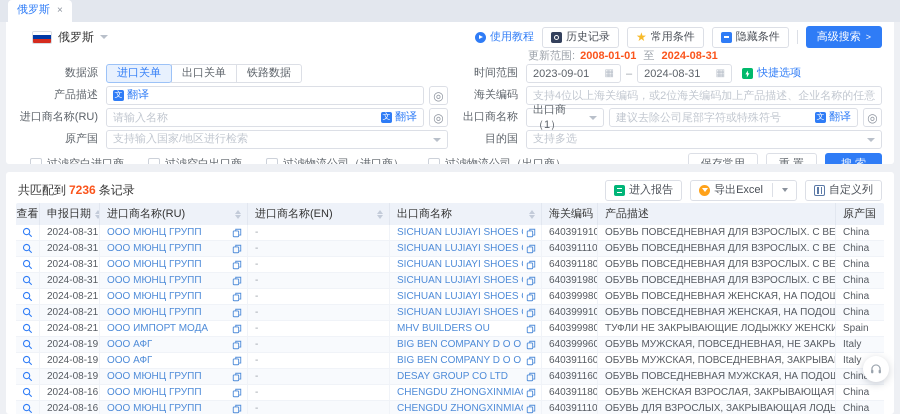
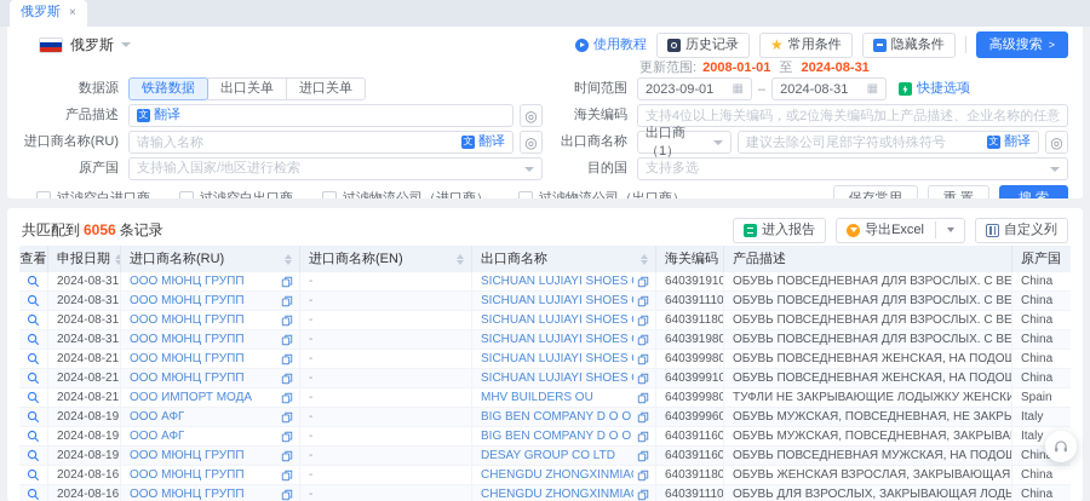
  俄罗斯
  ×
  俄罗斯
  使用教程
  历史记录
  ★
  常用条件
  隐藏条件
  高级搜索
  >
  更新范围: 2008-01-01 至 2024-08-31
  数据源
- 进口关单
+ 铁路数据
  出口关单
- 铁路数据
+ 进口关单
  时间范围
  2023-09-01
  ▦
  –
  2024-08-31
  ▦
  快捷选项
  产品描述
  文
  翻译
  ◎
  海关编码
  支持4位以上海关编码，或2位海关编码加上产品描述、企业名称的任意
  进口商名称(RU)
  请输入名称
  文
  翻译
  ◎
  出口商名称
  出口商（1）
  建议去除公司尾部字符或特殊符号
  文
  翻译
  ◎
  原产国
  支持输入国家/地区进行检索
  目的国
  支持多选
  过滤空白进口商
  过滤空白出口商
  过滤物流公司（进口商）
  过滤物流公司（出口商）
  保存常用
  重 置
  搜 索
- 共匹配到 7236 条记录
+ 共匹配到 6056 条记录
  进入报告
  导出Excel
  自定义列
  查看
  申报日期
  进口商名称(RU)
  进口商名称(EN)
  出口商名称
  海关编码
  产品描述
  原产国
  2024-08-31
  ООО МЮНЦ ГРУПП
  -
  SICHUAN LUJIAYI SHOES
  640391910
  ОБУВЬ ПОВСЕДНЕВНАЯ ДЛЯ ВЗРОСЛЫХ. С ВЕ
  China
  2024-08-31
  ООО МЮНЦ ГРУПП
  -
  SICHUAN LUJIAYI SHOES
  640391110
  ОБУВЬ ПОВСЕДНЕВНАЯ ДЛЯ ВЗРОСЛЫХ. С ВЕ
  China
  2024-08-31
  ООО МЮНЦ ГРУПП
  -
  SICHUAN LUJIAYI SHOES
  640391180
  ОБУВЬ ПОВСЕДНЕВНАЯ ДЛЯ ВЗРОСЛЫХ. С ВЕ
  China
  2024-08-31
  ООО МЮНЦ ГРУПП
  -
  SICHUAN LUJIAYI SHOES
  640391980
  ОБУВЬ ПОВСЕДНЕВНАЯ ДЛЯ ВЗРОСЛЫХ. С ВЕ
  China
  2024-08-21
  ООО МЮНЦ ГРУПП
  -
  SICHUAN LUJIAYI SHOES
  640399980
  ОБУВЬ ПОВСЕДНЕВНАЯ ЖЕНСКАЯ, НА ПОДОШ
  China
  2024-08-21
  ООО МЮНЦ ГРУПП
  -
  SICHUAN LUJIAYI SHOES
  640399910
  ОБУВЬ ПОВСЕДНЕВНАЯ ЖЕНСКАЯ, НА ПОДОШ
  China
  2024-08-21
  ООО ИМПОРТ МОДА
  -
  MHV BUILDERS OU
  640399980
  ТУФЛИ НЕ ЗАКРЫВАЮЩИЕ ЛОДЫЖКУ ЖЕНСКИ
  Spain
  2024-08-19
  ООО АФГ
  -
  640399960
  ОБУВЬ МУЖСКАЯ, ПОВСЕДНЕВНАЯ, НЕ ЗАКРЫ
  Italy
  2024-08-19
  ООО АФГ
  -
  640391160
  ОБУВЬ МУЖСКАЯ, ПОВСЕДНЕВНАЯ, ЗАКРЫВА
  Italy
  2024-08-19
  ООО МЮНЦ ГРУПП
  -
  DESAY GROUP CO LTD
  640391160
  ОБУВЬ ПОВСЕДНЕВНАЯ МУЖСКАЯ, НА ПОДОШ
  Chin
  2024-08-16
  ООО МЮНЦ ГРУПП
  -
  640391180
  ОБУВЬ ЖЕНСКАЯ ВЗРОСЛАЯ, ЗАКРЫВАЮЩАЯ
  China
  2024-08-16
  ООО МЮНЦ ГРУПП
  -
  640391110
  ОБУВЬ ДЛЯ ВЗРОСЛЫХ, ЗАКРЫВАЮЩАЯ ЛОДЫ
  China
